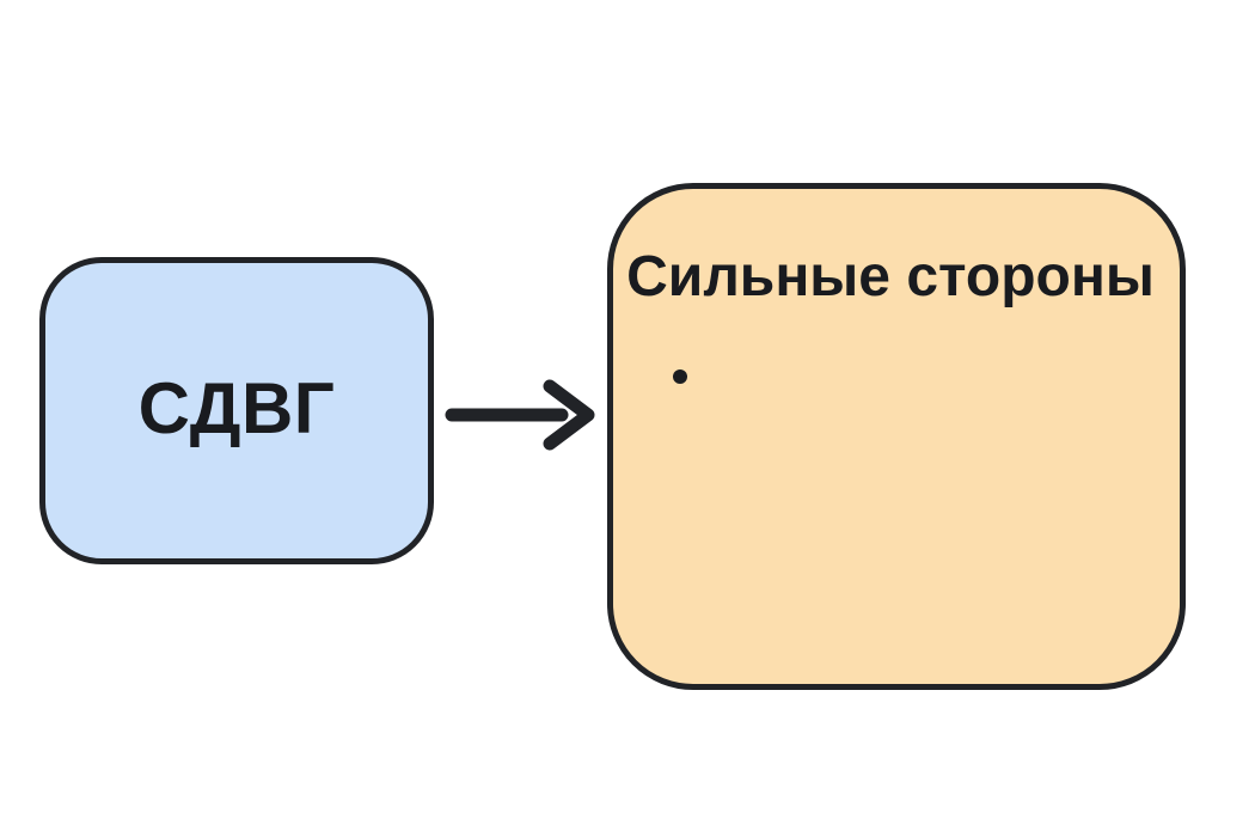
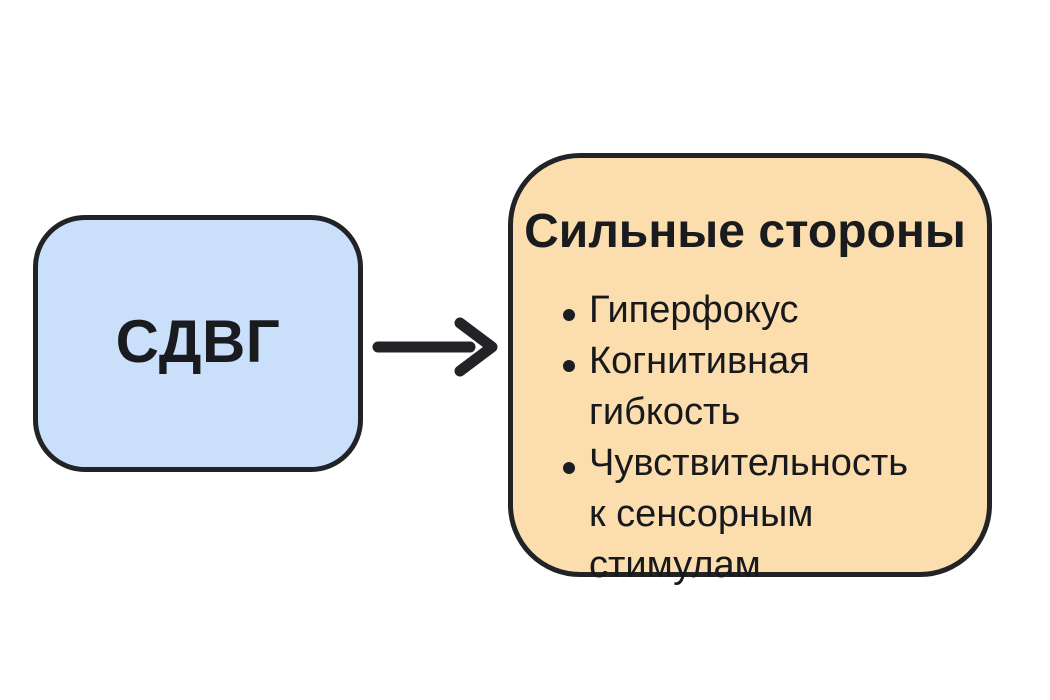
  СДВГ
  Сильные стороны
+ Гиперфокус
+ Когнитивная
+ гибкость
+ Чувствительность
+ к сенсорным стимулам
